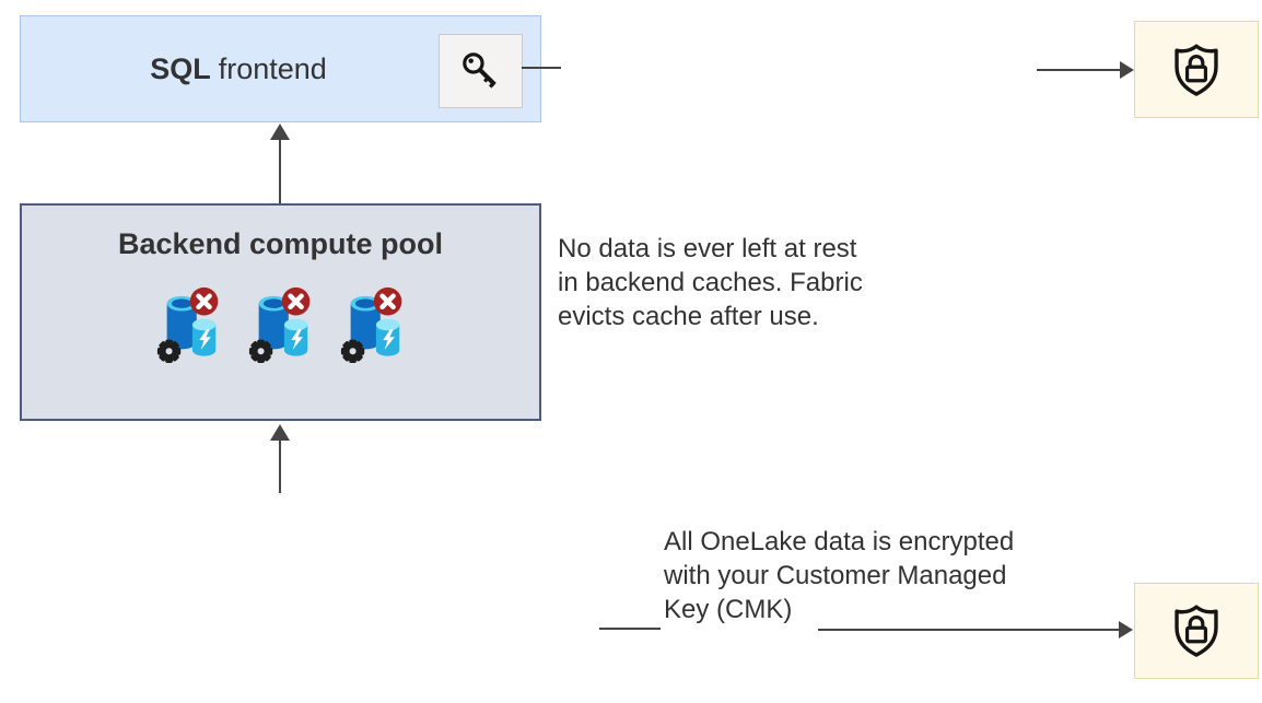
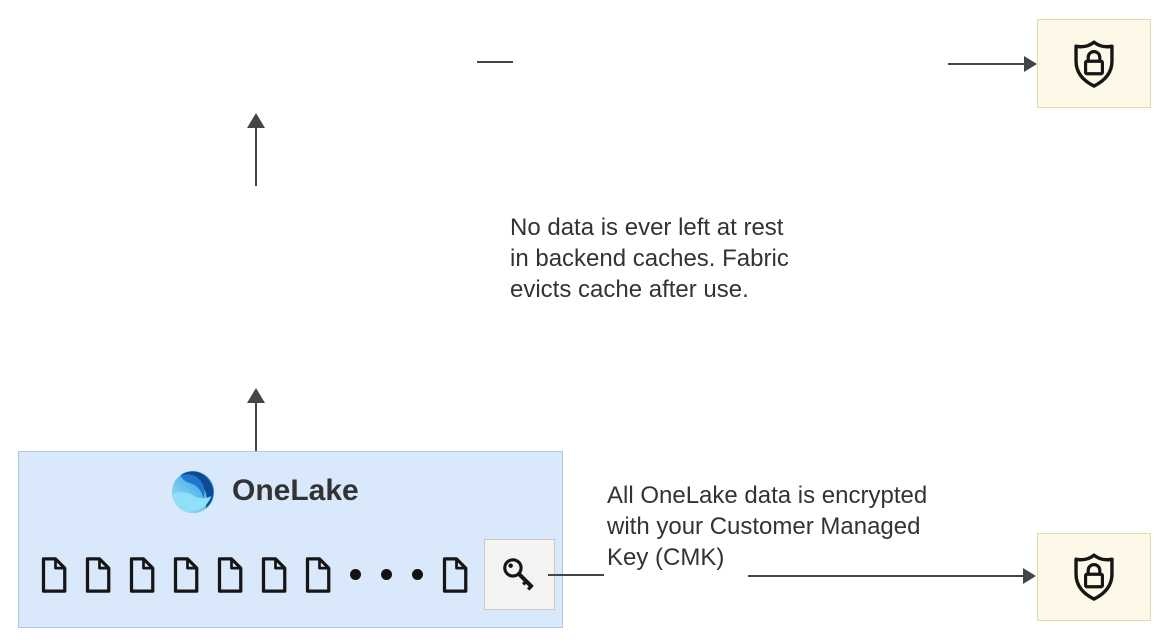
- SQL
- frontend
- Backend compute pool
  No data is ever left at rest
  in backend caches. Fabric
  evicts cache after use.
+ OneLake
  All OneLake data is encrypted
  with your Customer Managed
  Key (CMK)
